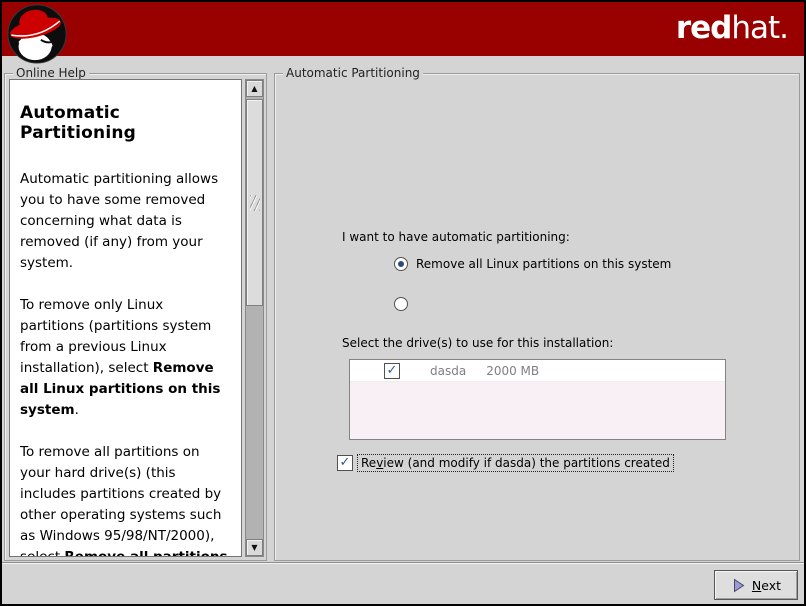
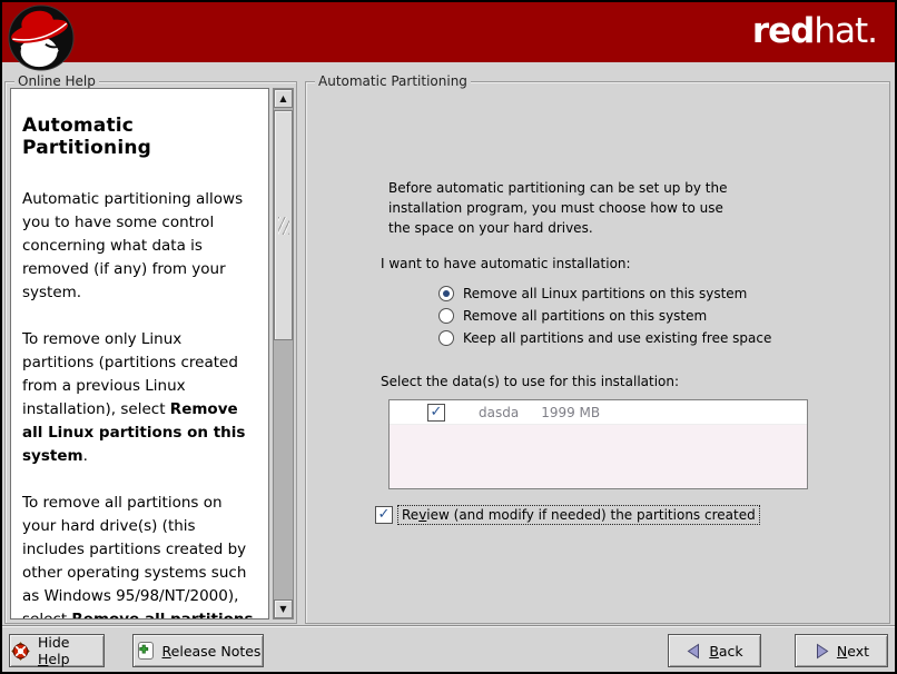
  redhat.
  Online Help
  Automatic Partitioning
- Automatic partitioning allows you to have some removed concerning what data is removed (if any) from your system.
+ Automatic partitioning allows you to have some control concerning what data is removed (if any) from your system.
- To remove only Linux partitions (partitions system from a previous Linux installation), select Remove all Linux partitions on this system.
+ To remove only Linux partitions (partitions created from a previous Linux installation), select Remove all Linux partitions on this system.
  To remove all partitions on your hard drive(s) (this includes partitions created by other operating systems such as Windows 95/98/NT/2000),
  ▲
  ▼
  Automatic Partitioning
+ Before automatic partitioning can be set up by the
+ installation program, you must choose how to use
+ the space on your hard drives.
- I want to have automatic partitioning:
+ I want to have automatic installation:
  Remove all Linux partitions on this system
+ Remove all partitions on this system
+ Keep all partitions and use existing free space
- Select the drive(s) to use for this installation:
+ Select the data(s) to use for this installation:
  ✓
  dasda
- 2000 MB
+ 1999 MB
  ✓
- Review (and modify if dasda) the partitions created
+ Review (and modify if needed) the partitions created
+ Hide Help
+ Release Notes
+ Back
  Next
